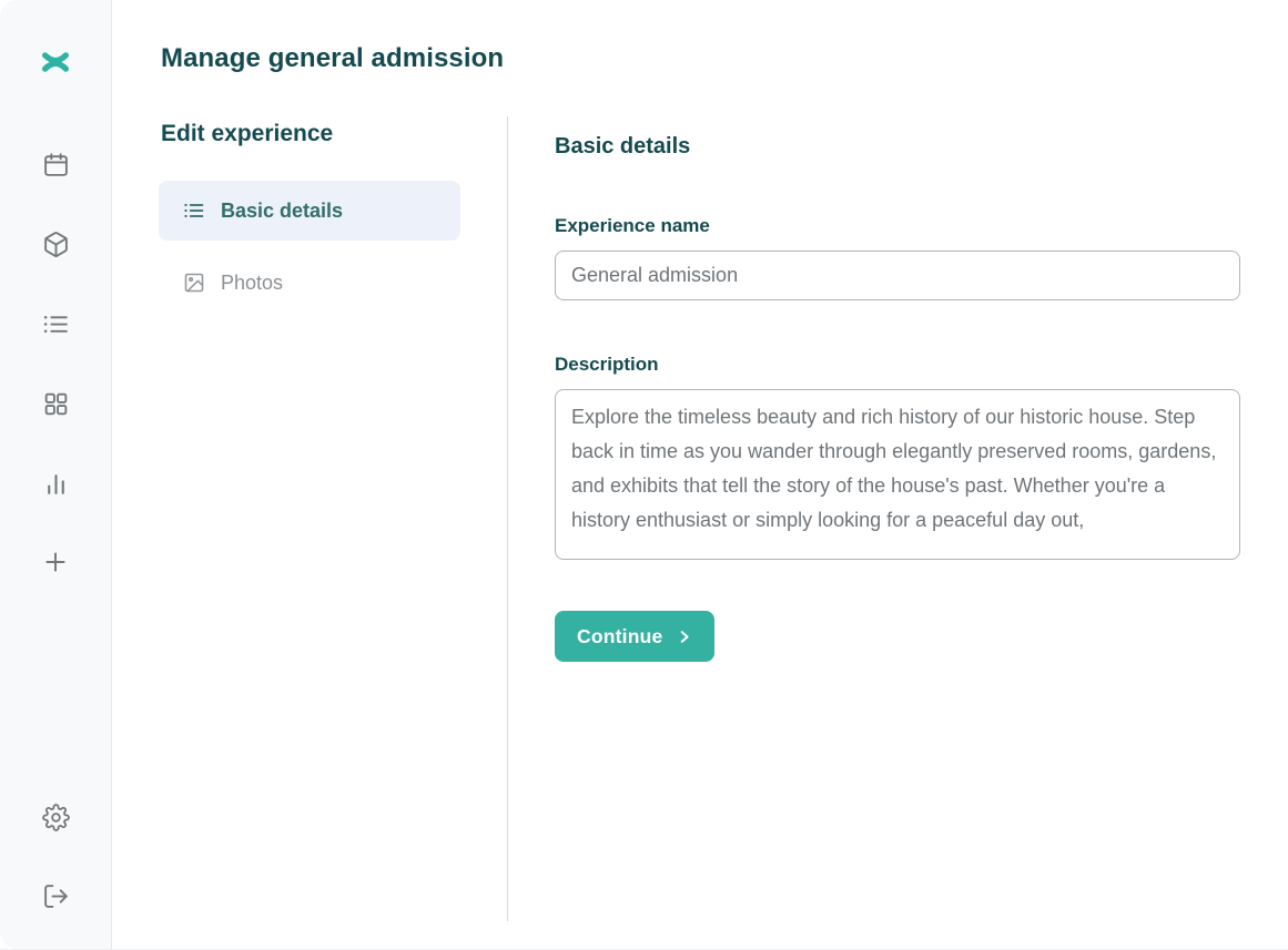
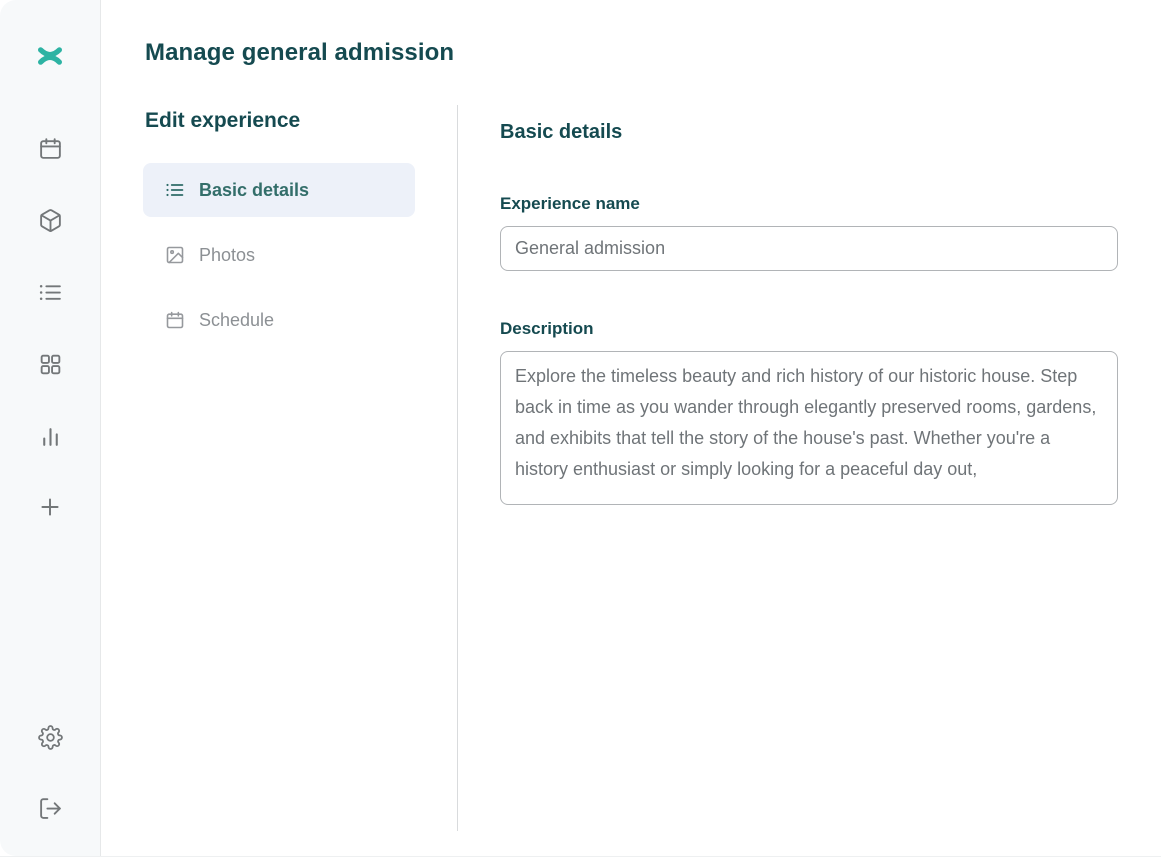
  Manage general admission
  Edit experience
  Basic details
  Photos
+ Schedule
  Basic details
  Experience name
  General admission
  Description
- Continue
